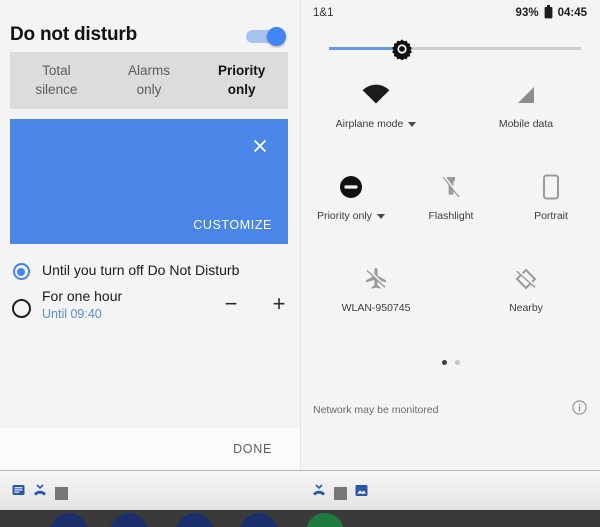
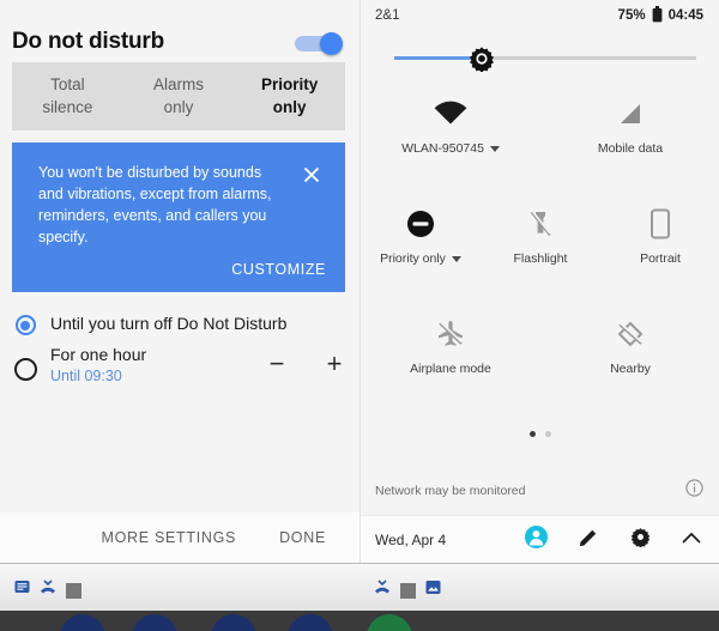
  Do not disturb
  Total
  silence
  Alarms
  only
  Priority
  only
+ You won't be disturbed by sounds and vibrations, except from alarms, reminders, events, and callers you specify.
  CUSTOMIZE
  Until you turn off Do Not Disturb
  For one hour
- Until 09:40
+ Until 09:30
  −
  +
+ MORE SETTINGS
  DONE
- 1&1
+ 2&1
- 93%
+ 75%
  04:45
- Airplane mode
+ WLAN-950745
  Mobile data
  Priority only
  Flashlight
  Portrait
- WLAN-950745
+ Airplane mode
  Nearby
  Network may be monitored
+ Wed, Apr 4
